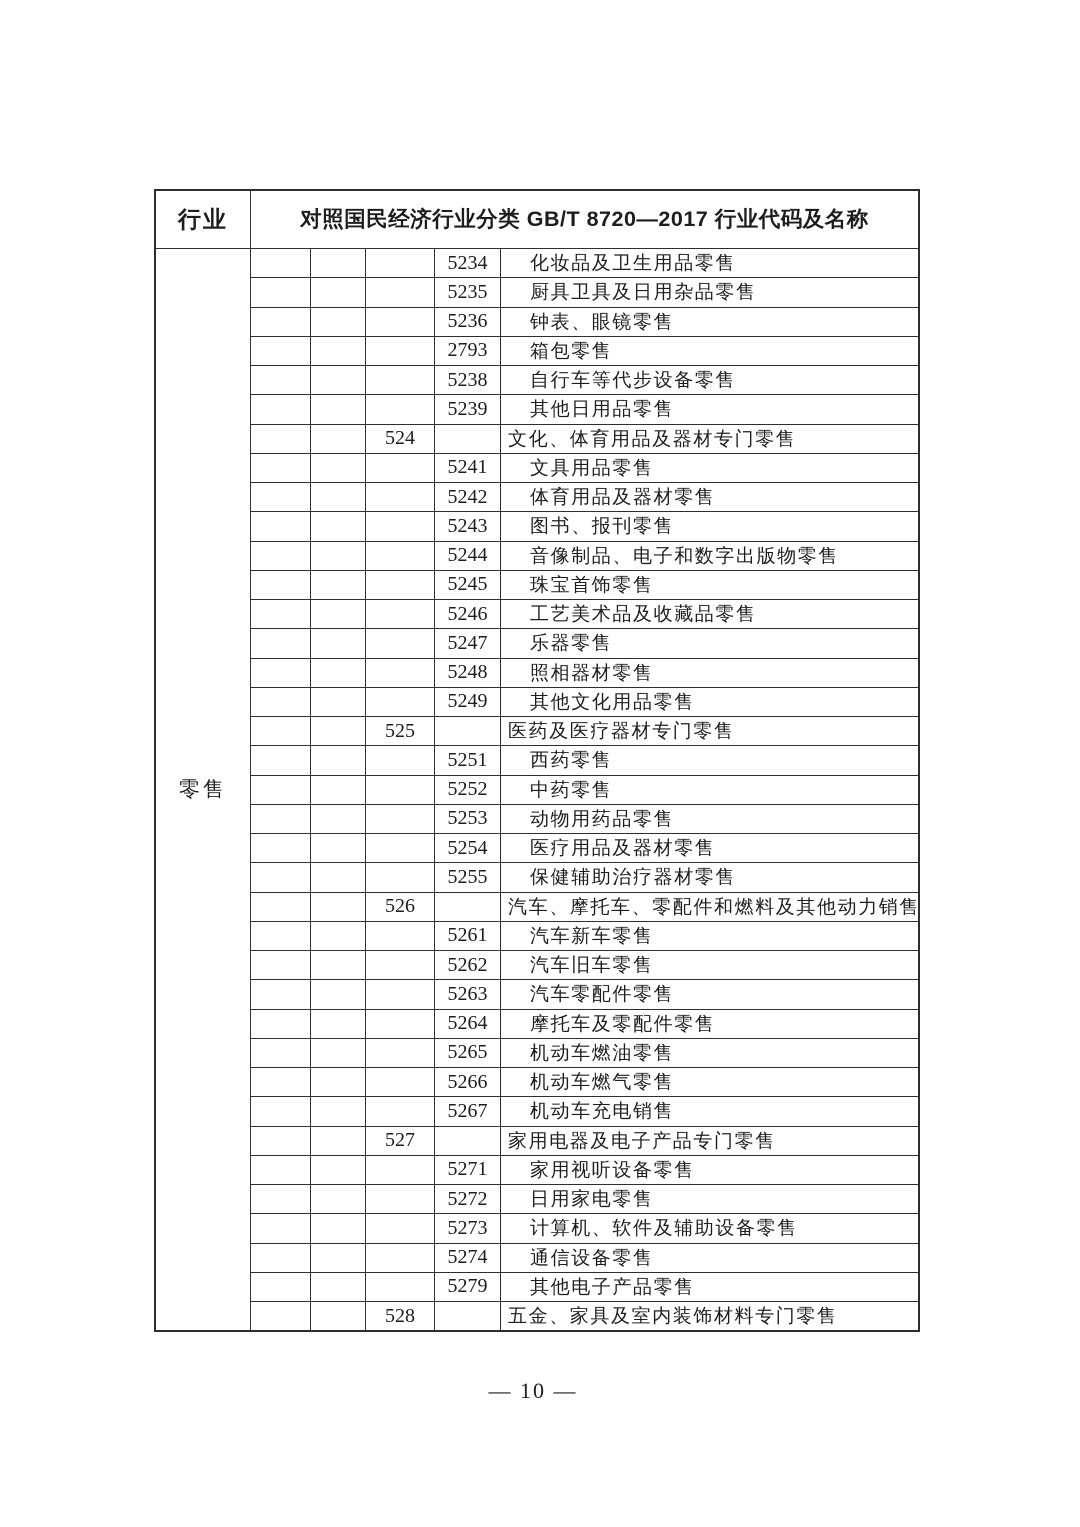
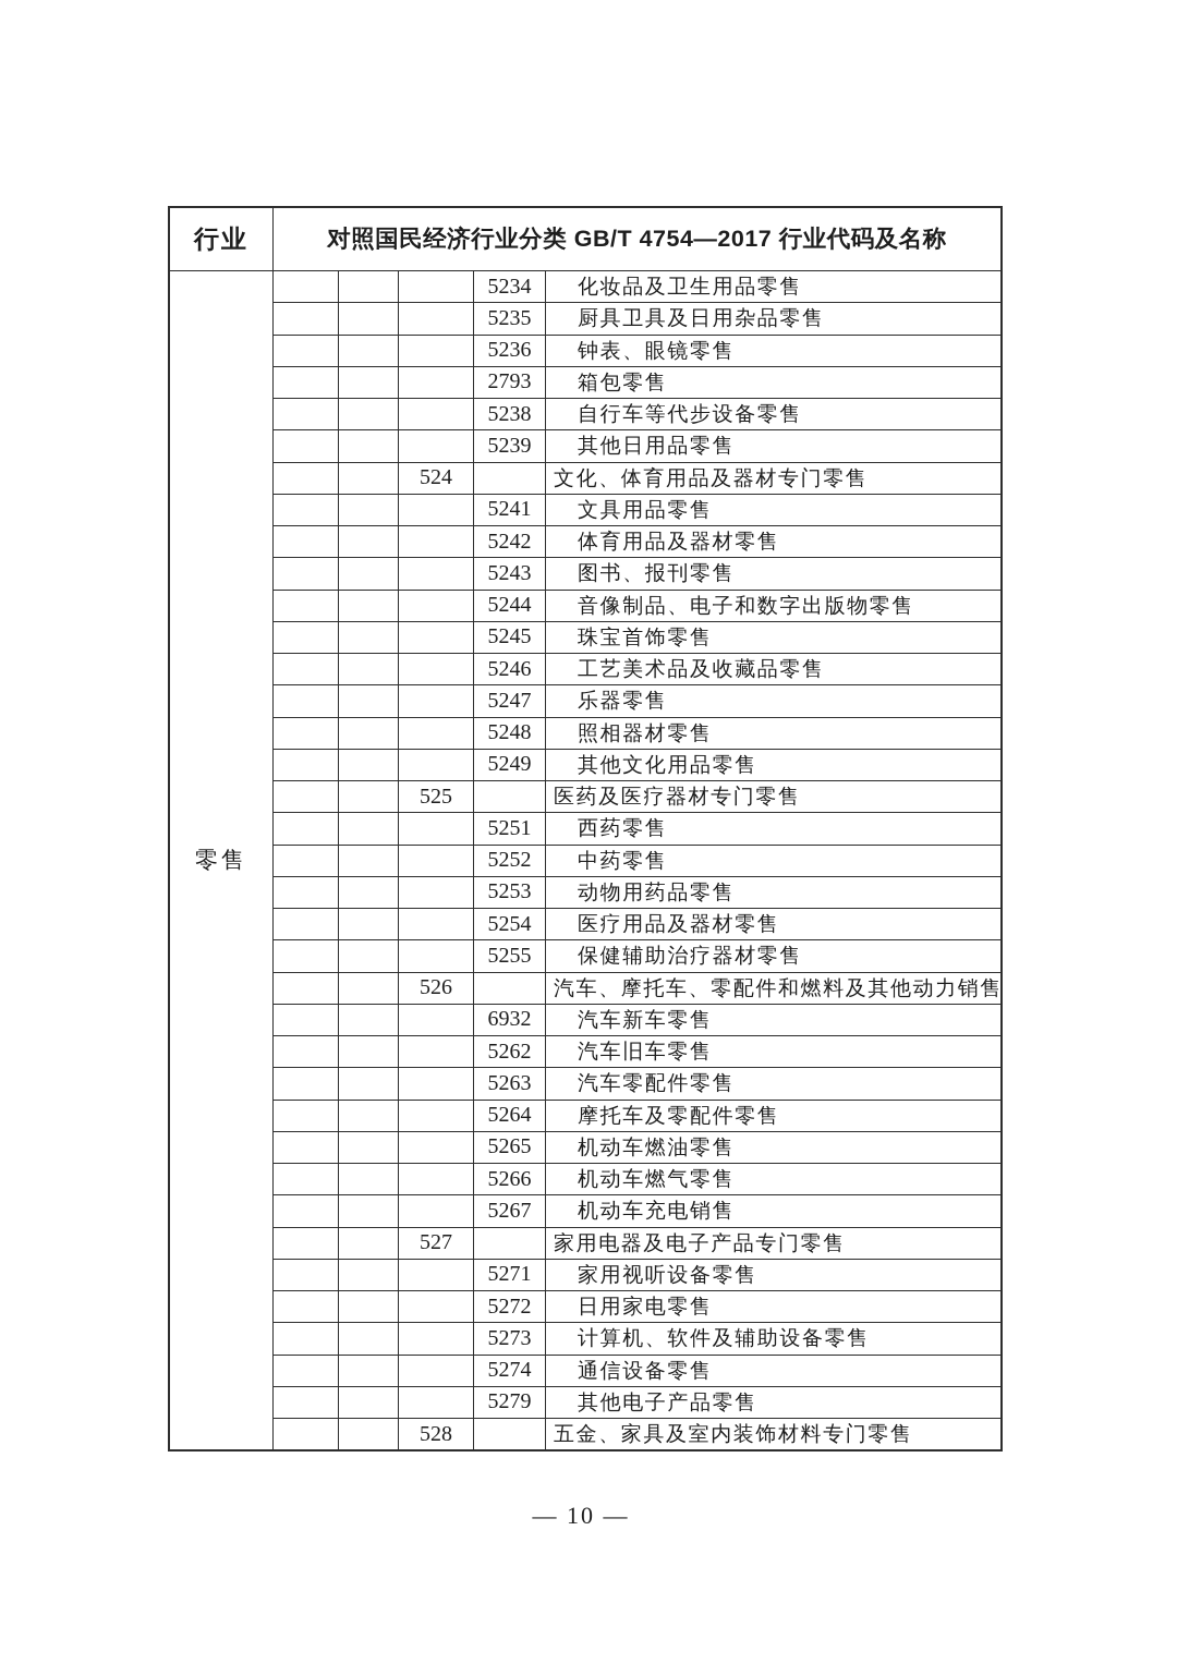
  行业
- 对照国民经济行业分类 GB/T 8720—2017 行业代码及名称
+ 对照国民经济行业分类 GB/T 4754—2017 行业代码及名称
  零售
  5234
  化妆品及卫生用品零售
  5235
  厨具卫具及日用杂品零售
  5236
  钟表、眼镜零售
  2793
  箱包零售
  5238
  自行车等代步设备零售
  5239
  其他日用品零售
  524
  文化、体育用品及器材专门零售
  5241
  文具用品零售
  5242
  体育用品及器材零售
  5243
  图书、报刊零售
  5244
  音像制品、电子和数字出版物零售
  5245
  珠宝首饰零售
  5246
  工艺美术品及收藏品零售
  5247
  乐器零售
  5248
  照相器材零售
  5249
  其他文化用品零售
  525
  医药及医疗器材专门零售
  5251
  西药零售
  5252
  中药零售
  5253
  动物用药品零售
  5254
  医疗用品及器材零售
  5255
  保健辅助治疗器材零售
  526
  汽车、摩托车、零配件和燃料及其他动力销售
- 5261
+ 6932
  汽车新车零售
  5262
  汽车旧车零售
  5263
  汽车零配件零售
  5264
  摩托车及零配件零售
  5265
  机动车燃油零售
  5266
  机动车燃气零售
  5267
  机动车充电销售
  527
  家用电器及电子产品专门零售
  5271
  家用视听设备零售
  5272
  日用家电零售
  5273
  计算机、软件及辅助设备零售
  5274
  通信设备零售
  5279
  其他电子产品零售
  528
  五金、家具及室内装饰材料专门零售
  — 10 —
